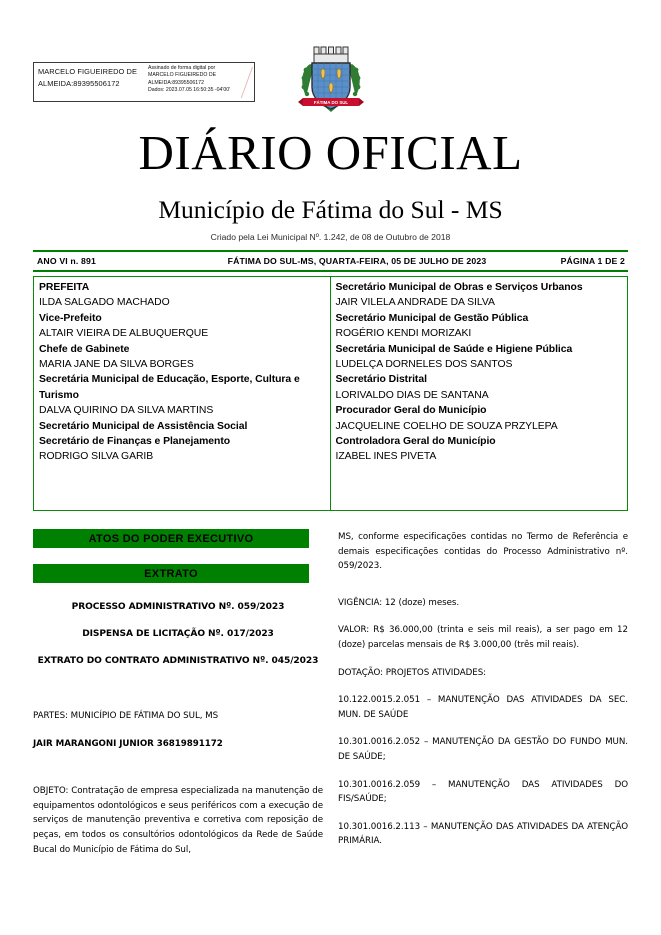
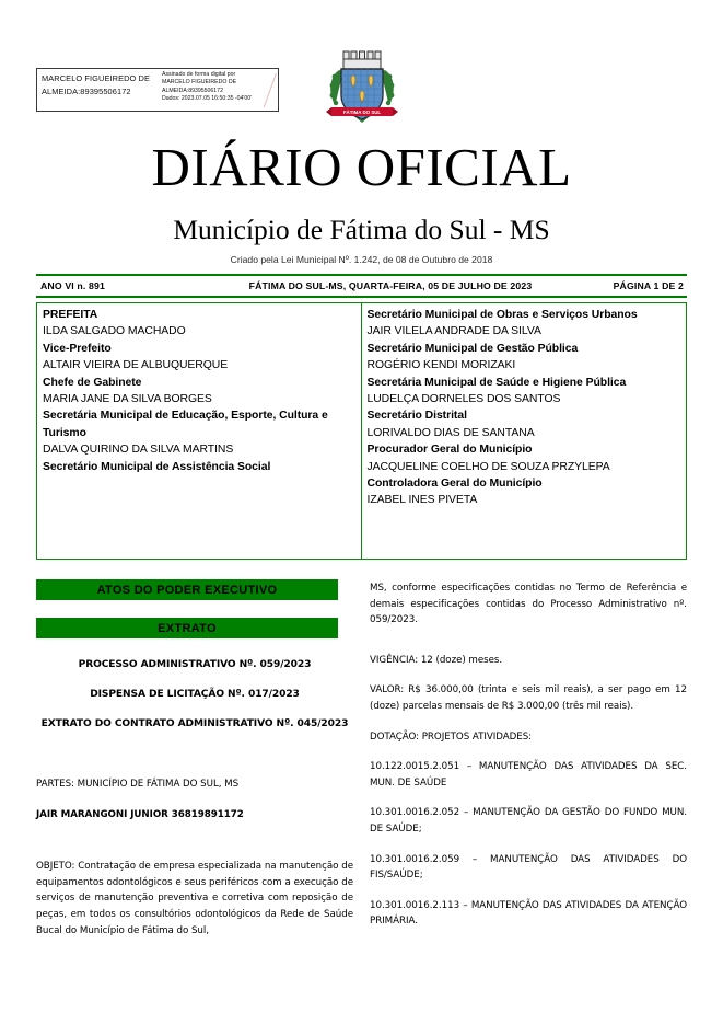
  MARCELO FIGUEIREDO DE
  ALMEIDA:89395506172
  DIÁRIO OFICIAL
  Município de Fátima do Sul - MS
  Criado pela Lei Municipal Nº. 1.242, de 08 de Outubro de 2018
  ANO VI n. 891
  FÁTIMA DO SUL-MS, QUARTA-FEIRA, 05 DE JULHO DE 2023
  PÁGINA 1 DE 2
  PREFEITA
  ILDA SALGADO MACHADO
  Vice-Prefeito
  ALTAIR VIEIRA DE ALBUQUERQUE
  Chefe de Gabinete
  MARIA JANE DA SILVA BORGES
  Secretária Municipal de Educação, Esporte, Cultura e Turismo
  DALVA QUIRINO DA SILVA MARTINS
  Secretário Municipal de Assistência Social
- Secretário de Finanças e Planejamento
- RODRIGO SILVA GARIB
  Secretário Municipal de Obras e Serviços Urbanos
  JAIR VILELA ANDRADE DA SILVA
  Secretário Municipal de Gestão Pública
  ROGÉRIO KENDI MORIZAKI
  Secretária Municipal de Saúde e Higiene Pública
  LUDELÇA DORNELES DOS SANTOS
  Secretário Distrital
  LORIVALDO DIAS DE SANTANA
  Procurador Geral do Município
  JACQUELINE COELHO DE SOUZA PRZYLEPA
  Controladora Geral do Município
  IZABEL INES PIVETA
  ATOS DO PODER EXECUTIVO
  EXTRATO
  PROCESSO ADMINISTRATIVO Nº. 059/2023
  DISPENSA DE LICITAÇÃO Nº. 017/2023
  EXTRATO DO CONTRATO ADMINISTRATIVO Nº. 045/2023
  PARTES: MUNICÍPIO DE FÁTIMA DO SUL, MS
  JAIR MARANGONI JUNIOR 36819891172
  OBJETO: Contratação de empresa especializada na manutenção de equipamentos odontológicos e seus periféricos com a execução de serviços de manutenção preventiva e corretiva com reposição de peças, em todos os consultórios odontológicos da Rede de Saúde Bucal do Município de Fátima do Sul,
  MS, conforme especificações contidas no Termo de Referência e demais especificações contidas do Processo Administrativo nº. 059/2023.
  VIGÊNCIA: 12 (doze) meses.
  VALOR: R$ 36.000,00 (trinta e seis mil reais), a ser pago em 12 (doze) parcelas mensais de R$ 3.000,00 (três mil reais).
  DOTAÇÃO: PROJETOS ATIVIDADES:
  10.122.0015.2.051 – MANUTENÇÃO DAS ATIVIDADES DA SEC. MUN. DE SAÚDE
  10.301.0016.2.052 – MANUTENÇÃO DA GESTÃO DO FUNDO MUN. DE SAÚDE;
  10.301.0016.2.059 – MANUTENÇÃO DAS ATIVIDADES DO FIS/SAÚDE;
  10.301.0016.2.113 – MANUTENÇÃO DAS ATIVIDADES DA ATENÇÃO PRIMÁRIA.
